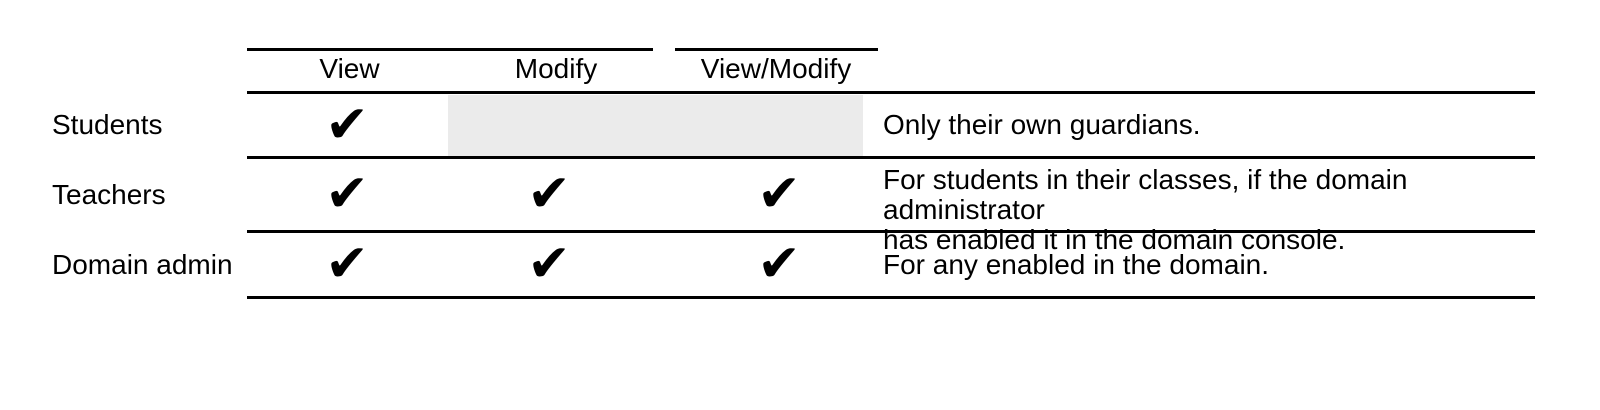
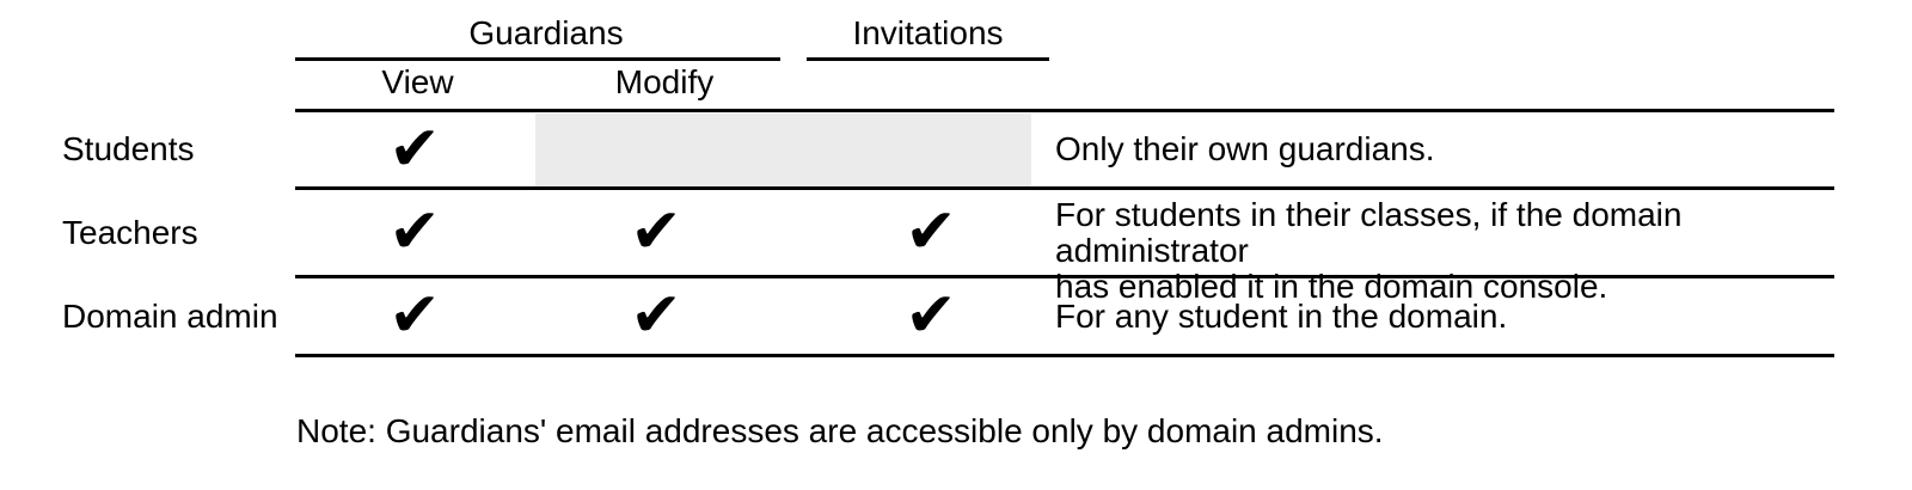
+ Guardians
+ Invitations
  View
  Modify
- View/Modify
  Students
  ✔
  Only their own guardians.
  Teachers
  ✔
  ✔
  ✔
  For students in their classes, if the domain administrator
  has enabled it in the domain console.
  Domain admin
  ✔
  ✔
  ✔
- For any enabled in the domain.
+ For any student in the domain.
+ Note: Guardians' email addresses are accessible only by domain admins.
